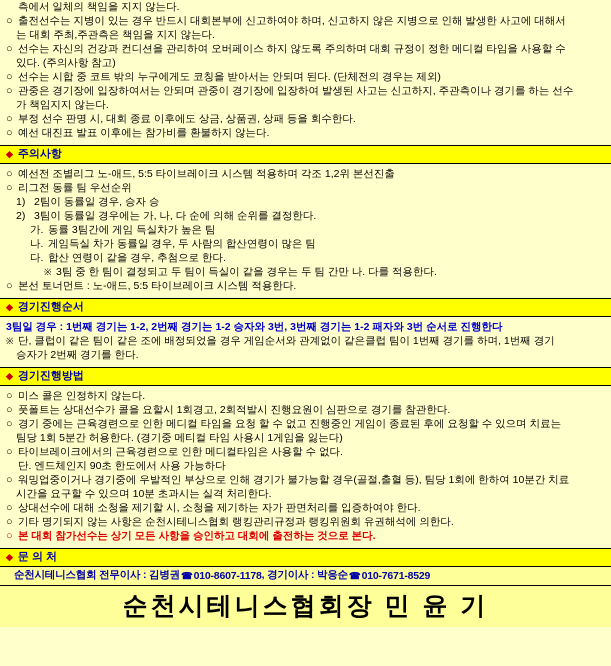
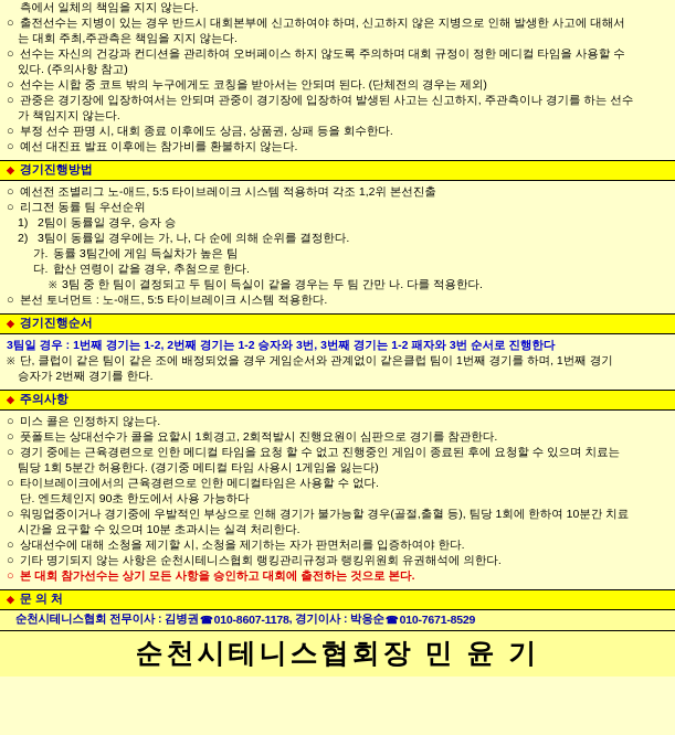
  측에서 일체의 책임을 지지 않는다.
  ○
  출전선수는 지병이 있는 경우 반드시 대회본부에 신고하여야 하며, 신고하지 않은 지병으로 인해 발생한 사고에 대해서
  는 대회 주최,주관측은 책임을 지지 않는다.
  ○
  선수는 자신의 건강과 컨디션을 관리하여 오버페이스 하지 않도록 주의하며 대회 규정이 정한 메디컬 타임을 사용할 수
  있다. (주의사항 참고)
  ○
  선수는 시합 중 코트 밖의 누구에게도 코칭을 받아서는 안되며 된다. (단체전의 경우는 제외)
  ○
  관중은 경기장에 입장하여서는 안되며 관중이 경기장에 입장하여 발생된 사고는 신고하지, 주관측이나 경기를 하는 선수
  가 책임지지 않는다.
  ○
  부정 선수 판명 시, 대회 종료 이후에도 상금, 상품권, 상패 등을 회수한다.
  ○
  예선 대진표 발표 이후에는 참가비를 환불하지 않는다.
  ◆
- 주의사항
+ 경기진행방법
  ○
  예선전 조별리그 노-애드, 5:5 타이브레이크 시스템 적용하며 각조 1,2위 본선진출
  ○
  리그전 동률 팀 우선순위
  1)
  2팀이 동률일 경우, 승자 승
  2)
  3팀이 동률일 경우에는 가, 나, 다 순에 의해 순위를 결정한다.
  가.
  동률 3팀간에 게임 득실차가 높은 팀
- 나.
- 게임득실 차가 동률일 경우, 두 사람의 합산연령이 많은 팀
  다.
  합산 연령이 같을 경우, 추첨으로 한다.
  ※
  3팀 중 한 팀이 결정되고 두 팀이 득실이 같을 경우는 두 팀 간만 나. 다를 적용한다.
  ○
  본선 토너먼트 : 노-애드, 5:5 타이브레이크 시스템 적용한다.
  ◆
  경기진행순서
  3팀일 경우 : 1번째 경기는 1-2, 2번째 경기는 1-2 승자와 3번, 3번째 경기는 1-2 패자와 3번 순서로 진행한다
  ※
  단, 클럽이 같은 팀이 같은 조에 배정되었을 경우 게임순서와 관계없이 같은클럽 팀이 1번째 경기를 하며, 1번째 경기
  승자가 2번째 경기를 한다.
  ◆
- 경기진행방법
+ 주의사항
  ○
  미스 콜은 인정하지 않는다.
  ○
  풋폴트는 상대선수가 콜을 요할시 1회경고, 2회적발시 진행요원이 심판으로 경기를 참관한다.
  ○
  경기 중에는 근육경련으로 인한 메디컬 타임을 요청 할 수 없고 진행중인 게임이 종료된 후에 요청할 수 있으며 치료는
  팀당 1회 5분간 허용한다. (경기중 메티컬 타임 사용시 1게임을 잃는다)
  ○
  타이브레이크에서의 근육경련으로 인한 메디컬타임은 사용할 수 없다.
  단. 엔드체인지 90초 한도에서 사용 가능하다
  ○
  워밍업중이거나 경기중에 우발적인 부상으로 인해 경기가 불가능할 경우(골절,출혈 등), 팀당 1회에 한하여 10분간 치료
  시간을 요구할 수 있으며 10분 초과시는 실격 처리한다.
  ○
  상대선수에 대해 소청을 제기할 시, 소청을 제기하는 자가 판면처리를 입증하여야 한다.
  ○
  기타 명기되지 않는 사항은 순천시테니스협회 랭킹관리규정과 랭킹위원회 유권해석에 의한다.
  ○
  본 대회 참가선수는 상기 모든 사항을 승인하고 대회에 출전하는 것으로 본다.
  ◆
  문 의 처
  순천시테니스협회 전무이사 : 김병권
  ☎
  010-8607-1178
  , 경기이사 : 박응순
  ☎
  010-7671-8529
  순천시테니스협회장 민 윤 기
